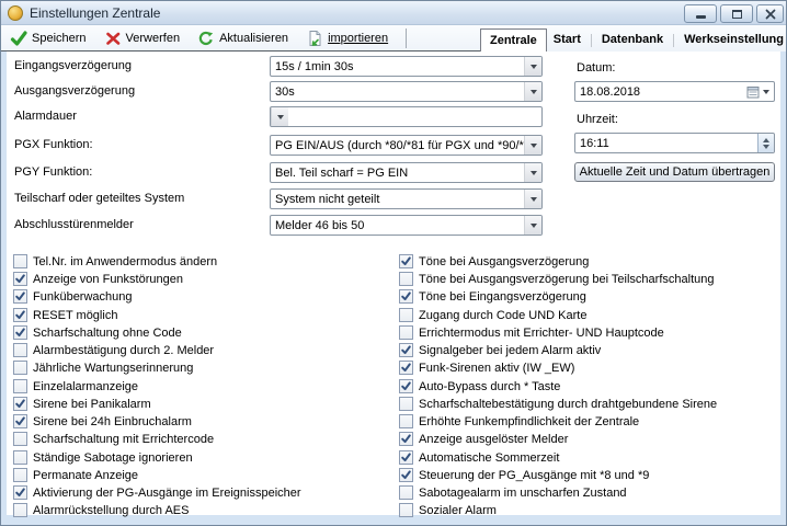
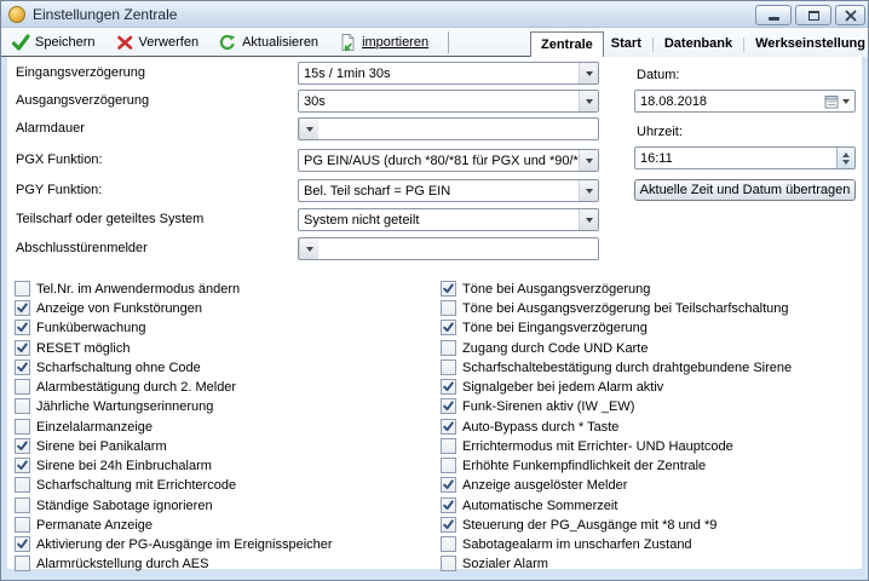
  Einstellungen Zentrale
  Speichern
  Verwerfen
  Aktualisieren
  importieren
  Zentrale
  Start
  Datenbank
  Werkseinstellung
  Eingangsverzögerung
  15s / 1min 30s
  Ausgangsverzögerung
  30s
  Alarmdauer
  PGX Funktion:
  PG EIN/AUS (durch *80/*81 für PGX und *90/*
  PGY Funktion:
  Bel. Teil scharf = PG EIN
  Teilscharf oder geteiltes System
  System nicht geteilt
  Abschlusstürenmelder
- Melder 46 bis 50
  Datum:
  18.08.2018
  Uhrzeit:
  16:11
  Aktuelle Zeit und Datum übertragen
  Tel.Nr. im Anwendermodus ändern
  Anzeige von Funkstörungen
  Funküberwachung
  RESET möglich
  Scharfschaltung ohne Code
  Alarmbestätigung durch 2. Melder
  Jährliche Wartungserinnerung
  Einzelalarmanzeige
  Sirene bei Panikalarm
  Sirene bei 24h Einbruchalarm
  Scharfschaltung mit Errichtercode
  Ständige Sabotage ignorieren
  Permanate Anzeige
  Aktivierung der PG-Ausgänge im Ereignisspeicher
  Alarmrückstellung durch AES
  Töne bei Ausgangsverzögerung
  Töne bei Ausgangsverzögerung bei Teilscharfschaltung
  Töne bei Eingangsverzögerung
  Zugang durch Code UND Karte
- Errichtermodus mit Errichter- UND Hauptcode
+ Scharfschaltebestätigung durch drahtgebundene Sirene
  Signalgeber bei jedem Alarm aktiv
  Funk-Sirenen aktiv (IW _EW)
  Auto-Bypass durch * Taste
- Scharfschaltebestätigung durch drahtgebundene Sirene
+ Errichtermodus mit Errichter- UND Hauptcode
  Erhöhte Funkempfindlichkeit der Zentrale
  Anzeige ausgelöster Melder
  Automatische Sommerzeit
  Steuerung der PG_Ausgänge mit *8 und *9
  Sabotagealarm im unscharfen Zustand
  Sozialer Alarm
